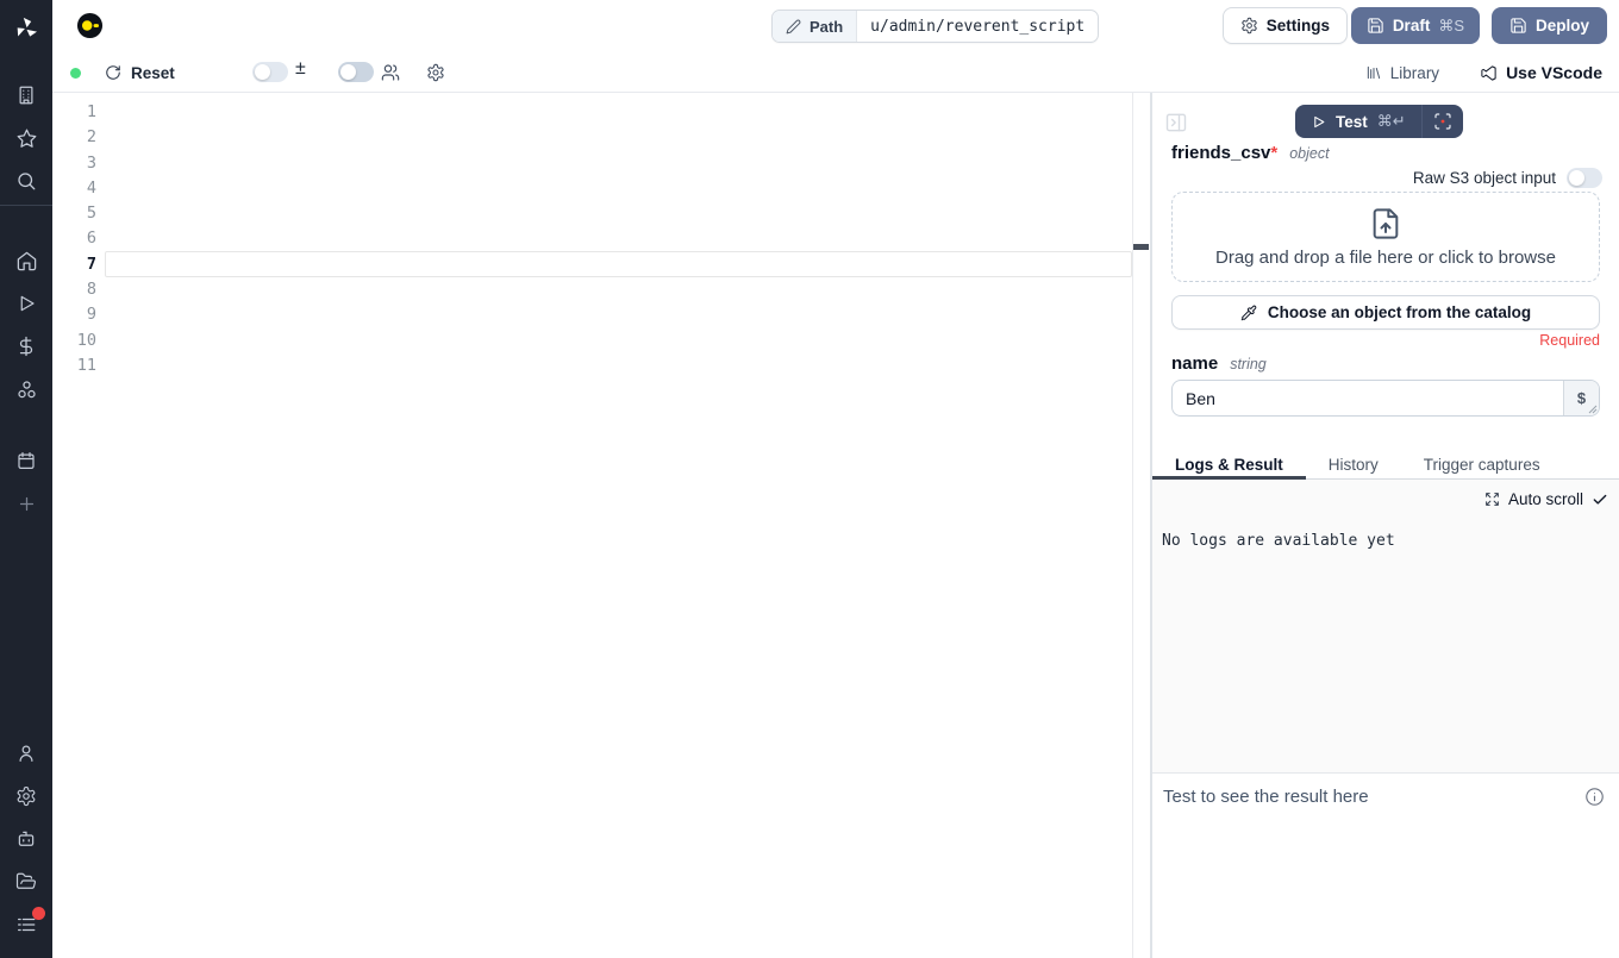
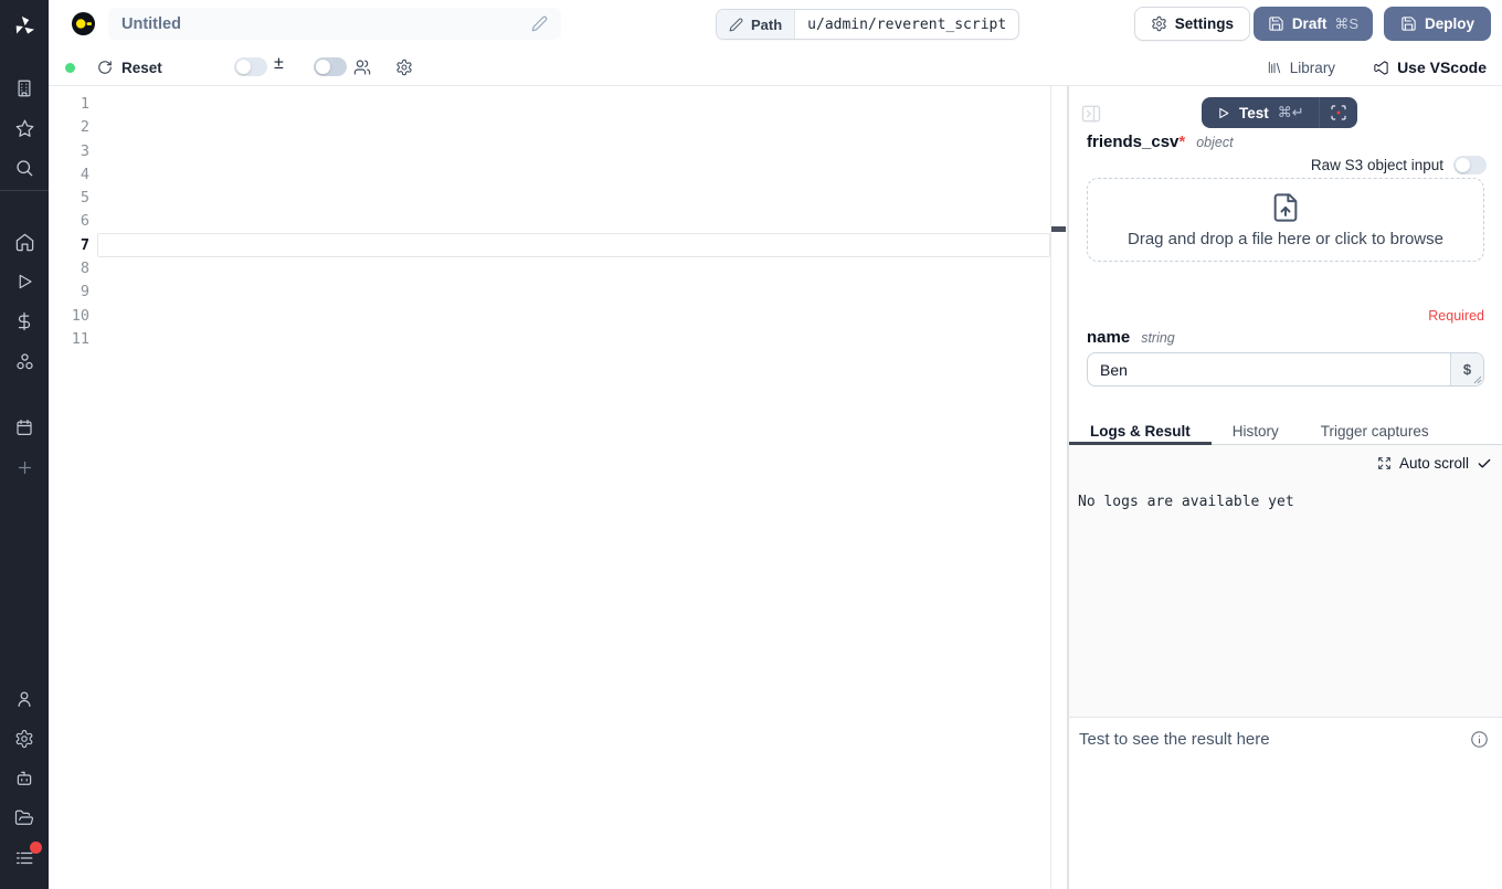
+ Untitled
  Path
  u/admin/reverent_script
  Settings
  Draft
  ⌘S
  Deploy
  Reset
  ±
  Library
  Use VScode
  1
  2
  3
  4
  5
  6
  7
  8
  9
  10
  11
  Test
  ⌘↵
  friends_csv*
  object
  Raw S3 object input
  Drag and drop a file here or click to browse
- Choose an object from the catalog
  Required
  name
  string
  Ben
  $
  Logs & Result
  History
  Trigger captures
  Auto scroll
  No logs are available yet
  Test to see the result here
